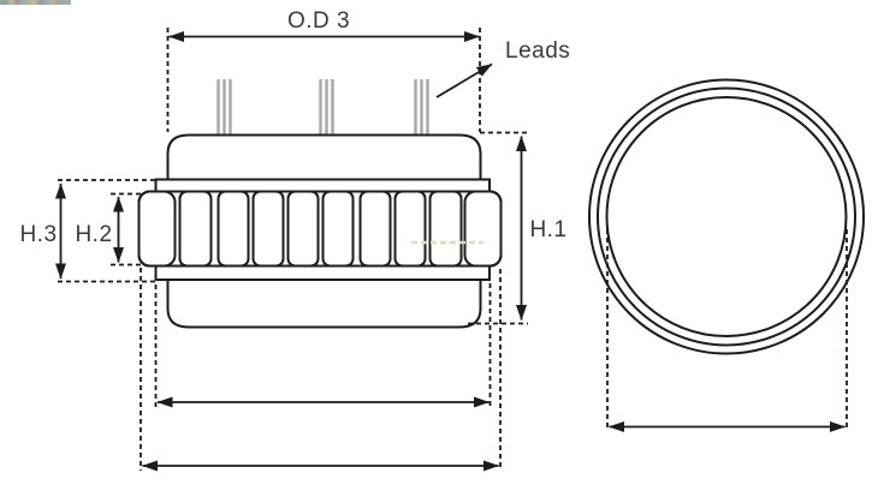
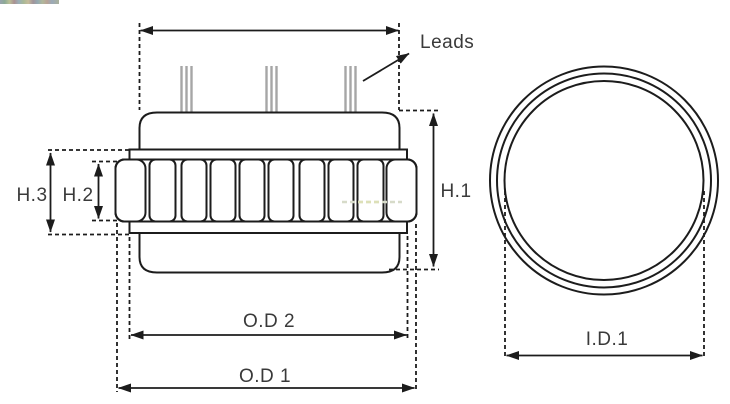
- O.D 3
  Leads
  H.3
  H.2
  H.1
+ O.D 2
+ O.D 1
+ I.D.1
